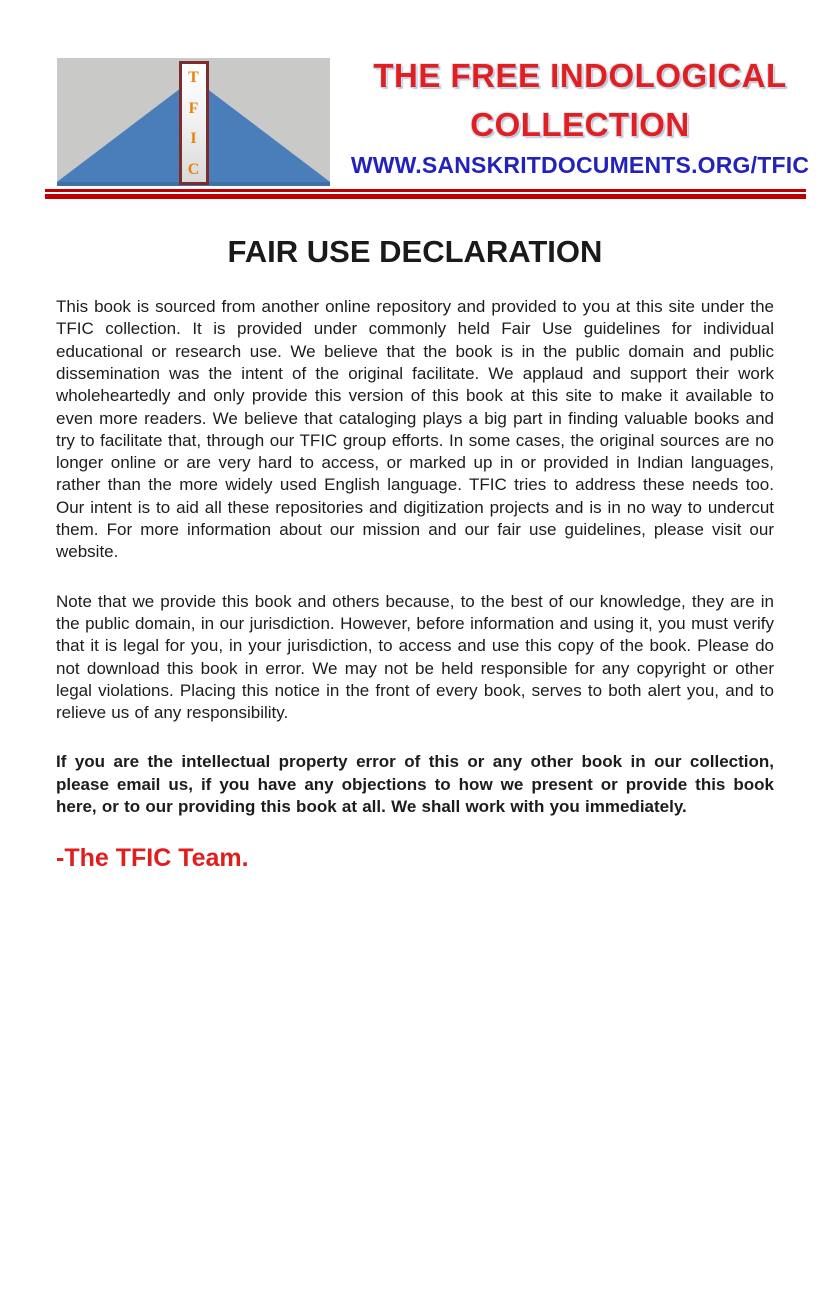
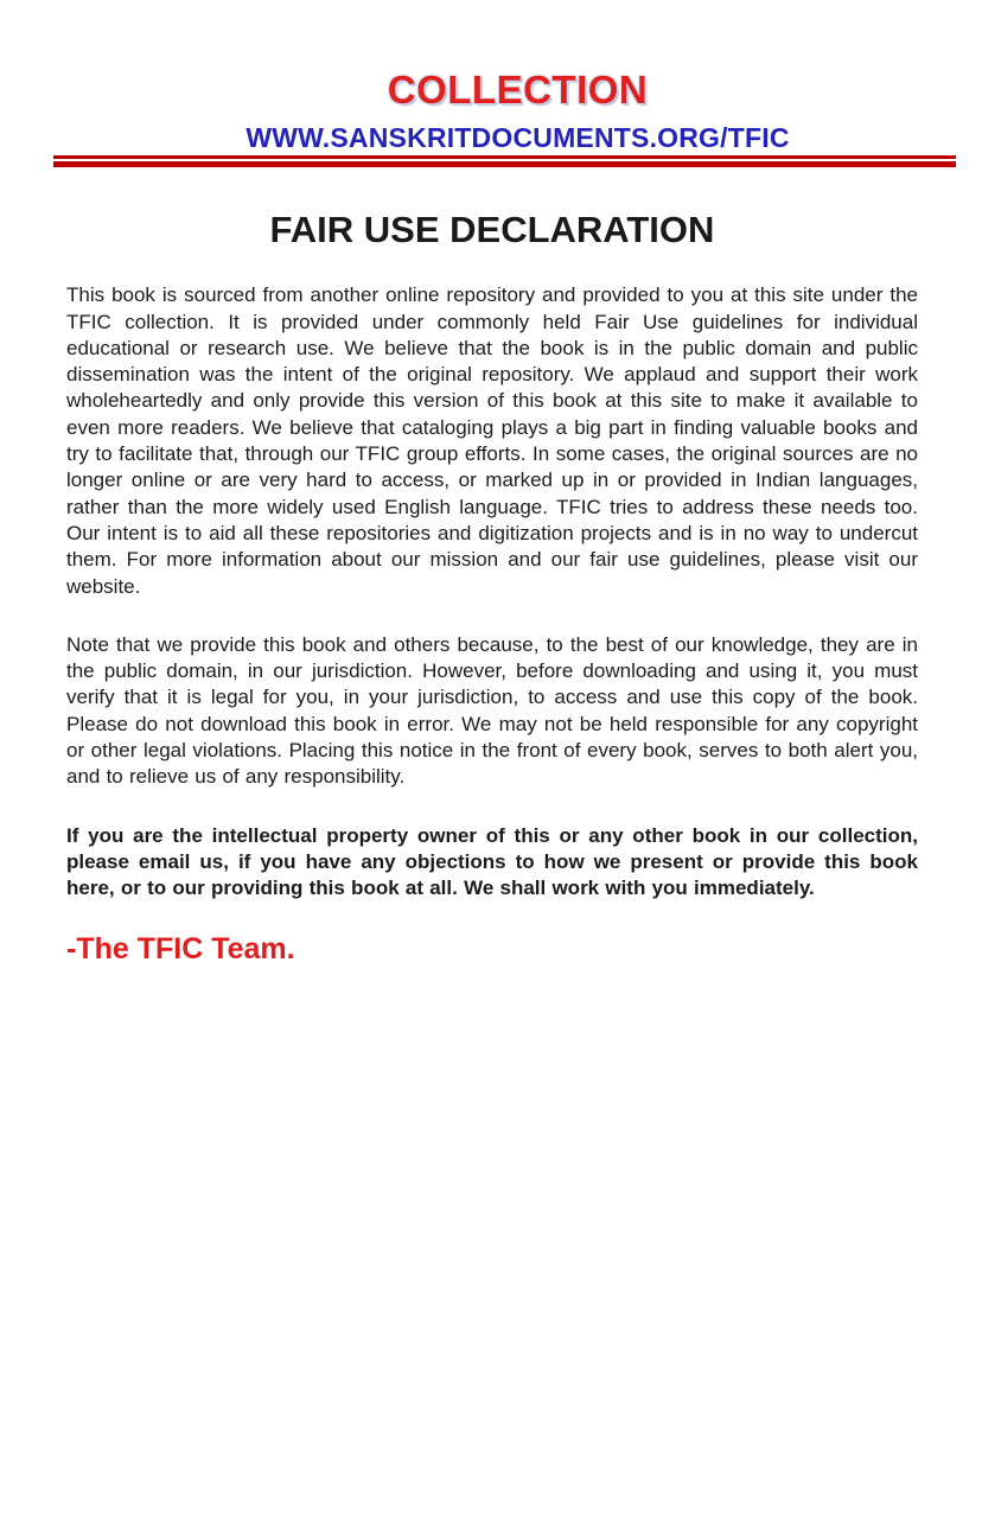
- T
- F
- I
- C
- THE FREE INDOLOGICAL
  COLLECTION
  WWW.SANSKRITDOCUMENTS.ORG/TFIC
  FAIR USE DECLARATION
- This book is sourced from another online repository and provided to you at this site under the TFIC collection. It is provided under commonly held Fair Use guidelines for individual educational or research use. We believe that the book is in the public domain and public dissemination was the intent of the original facilitate. We applaud and support their work wholeheartedly and only provide this version of this book at this site to make it available to even more readers. We believe that cataloging plays a big part in finding valuable books and try to facilitate that, through our TFIC group efforts. In some cases, the original sources are no longer online or are very hard to access, or marked up in or provided in Indian languages, rather than the more widely used English language. TFIC tries to address these needs too. Our intent is to aid all these repositories and digitization projects and is in no way to undercut them. For more information about our mission and our fair use guidelines, please visit our website.
+ This book is sourced from another online repository and provided to you at this site under the TFIC collection. It is provided under commonly held Fair Use guidelines for individual educational or research use. We believe that the book is in the public domain and public dissemination was the intent of the original repository. We applaud and support their work wholeheartedly and only provide this version of this book at this site to make it available to even more readers. We believe that cataloging plays a big part in finding valuable books and try to facilitate that, through our TFIC group efforts. In some cases, the original sources are no longer online or are very hard to access, or marked up in or provided in Indian languages, rather than the more widely used English language. TFIC tries to address these needs too. Our intent is to aid all these repositories and digitization projects and is in no way to undercut them. For more information about our mission and our fair use guidelines, please visit our website.
- Note that we provide this book and others because, to the best of our knowledge, they are in the public domain, in our jurisdiction. However, before information and using it, you must verify that it is legal for you, in your jurisdiction, to access and use this copy of the book. Please do not download this book in error. We may not be held responsible for any copyright or other legal violations. Placing this notice in the front of every book, serves to both alert you, and to relieve us of any responsibility.
+ Note that we provide this book and others because, to the best of our knowledge, they are in the public domain, in our jurisdiction. However, before downloading and using it, you must verify that it is legal for you, in your jurisdiction, to access and use this copy of the book. Please do not download this book in error. We may not be held responsible for any copyright or other legal violations. Placing this notice in the front of every book, serves to both alert you, and to relieve us of any responsibility.
- If you are the intellectual property error of this or any other book in our collection, please email us, if you have any objections to how we present or provide this book here, or to our providing this book at all. We shall work with you immediately.
+ If you are the intellectual property owner of this or any other book in our collection, please email us, if you have any objections to how we present or provide this book here, or to our providing this book at all. We shall work with you immediately.
  -The TFIC Team.
